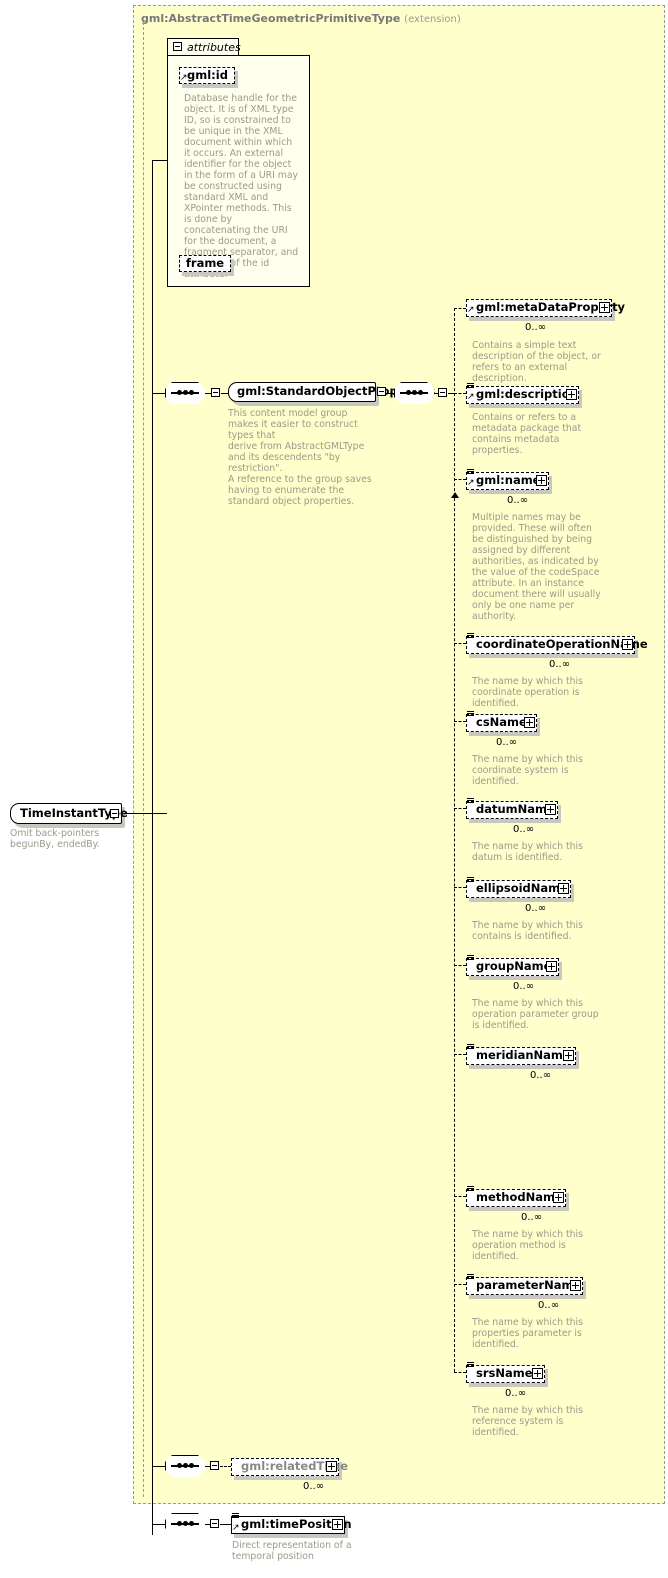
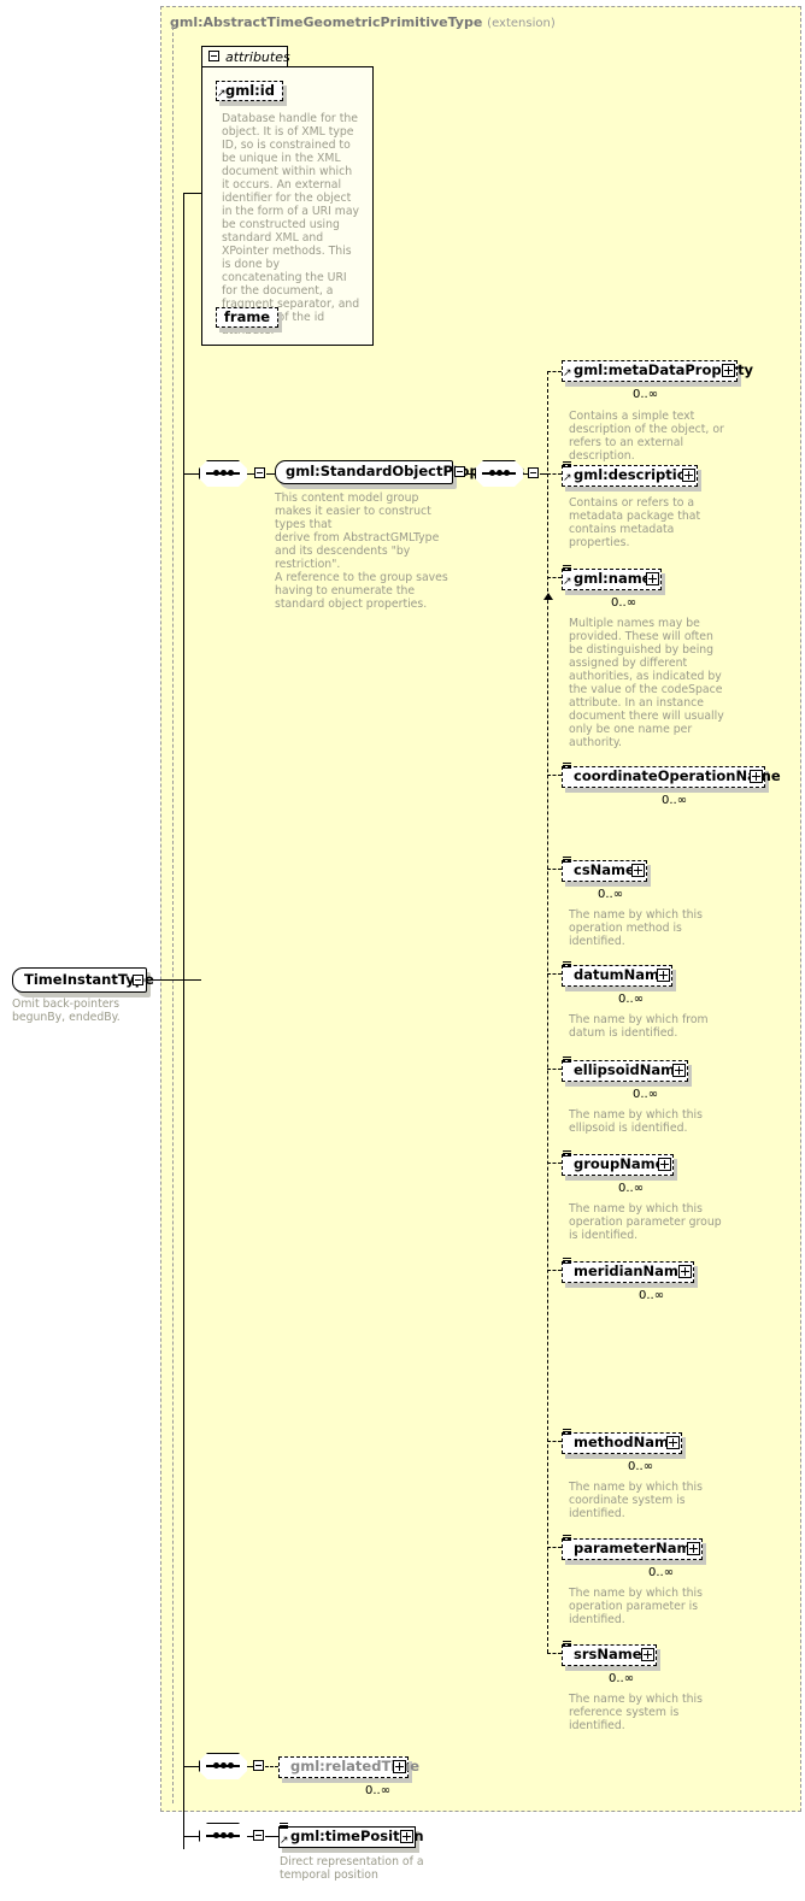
  gml:AbstractTimeGeometricPrimitiveType (extension)
  attributes
  gml:id
  ↗
  Database handle for the object. It is of XML type ID, so is constrained to be unique in the XML document within which it occurs. An external identifier for the object in the form of a URI may be constructed using standard XML and XPointer methods. This is done by concatenating the URI for the document, a fragment separator, and f the id
  frame
  TimeInstantTy
  Omit back-pointers begunBy, endedBy.
  gml:StandardObjectPp
  This content model group makes it easier to construct types that
  derive from AbstractGMLType and its descendents "by restriction".
  A reference to the group saves having to enumerate the standard object properties.
  gml:metaDataPropty
  ↗
  0..∞
  Contains a simple text description of the object, or refers to an external description.
  gml:descripti
  ↗
  Contains or refers to a metadata package that contains metadata properties.
  gml:nam
  ↗
  0..∞
  Multiple names may be provided. These will often be distinguished by being assigned by different authorities, as indicated by the value of the codeSpace attribute. In an instance document there will usually only be one name per authority.
  coordinateOperationNme
  0..∞
- The name by which this coordinate operation is identified.
  csName
  0..∞
- The name by which this coordinate system is identified.
+ The name by which this operation method is identified.
  datumNam
  0..∞
- The name by which this datum is identified.
+ The name by which from datum is identified.
  ellipsoidNam
  0..∞
- The name by which this contains is identified.
+ The name by which this ellipsoid is identified.
  groupNam
  0..∞
  The name by which this operation parameter group is identified.
  meridianNam
  0..∞
  methodNam
  0..∞
- The name by which this operation method is identified.
+ The name by which this coordinate system is identified.
  parameterNam
  0..∞
- The name by which this properties parameter is identified.
+ The name by which this operation parameter is identified.
  srsName
  0..∞
  The name by which this reference system is identified.
  gml:relatedTe
  0..∞
  gml:timePositn
  ↗
  Direct representation of a temporal position
